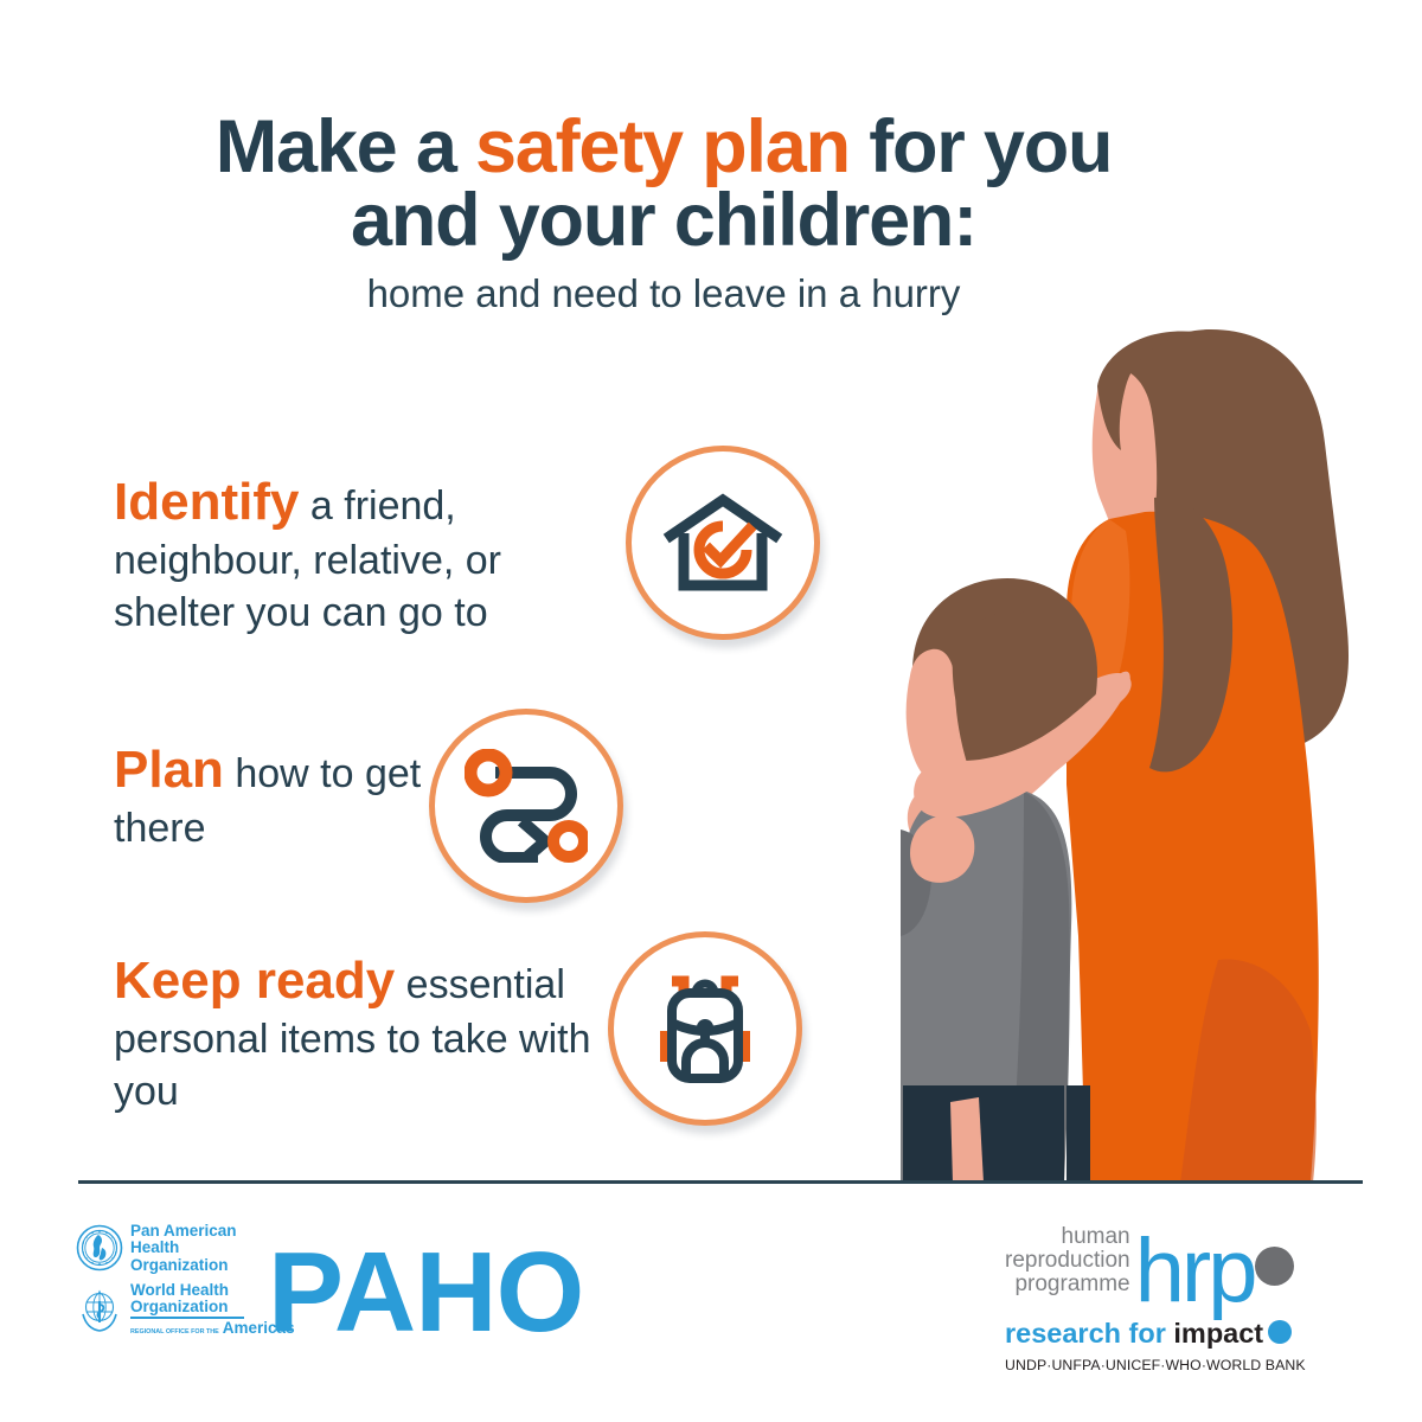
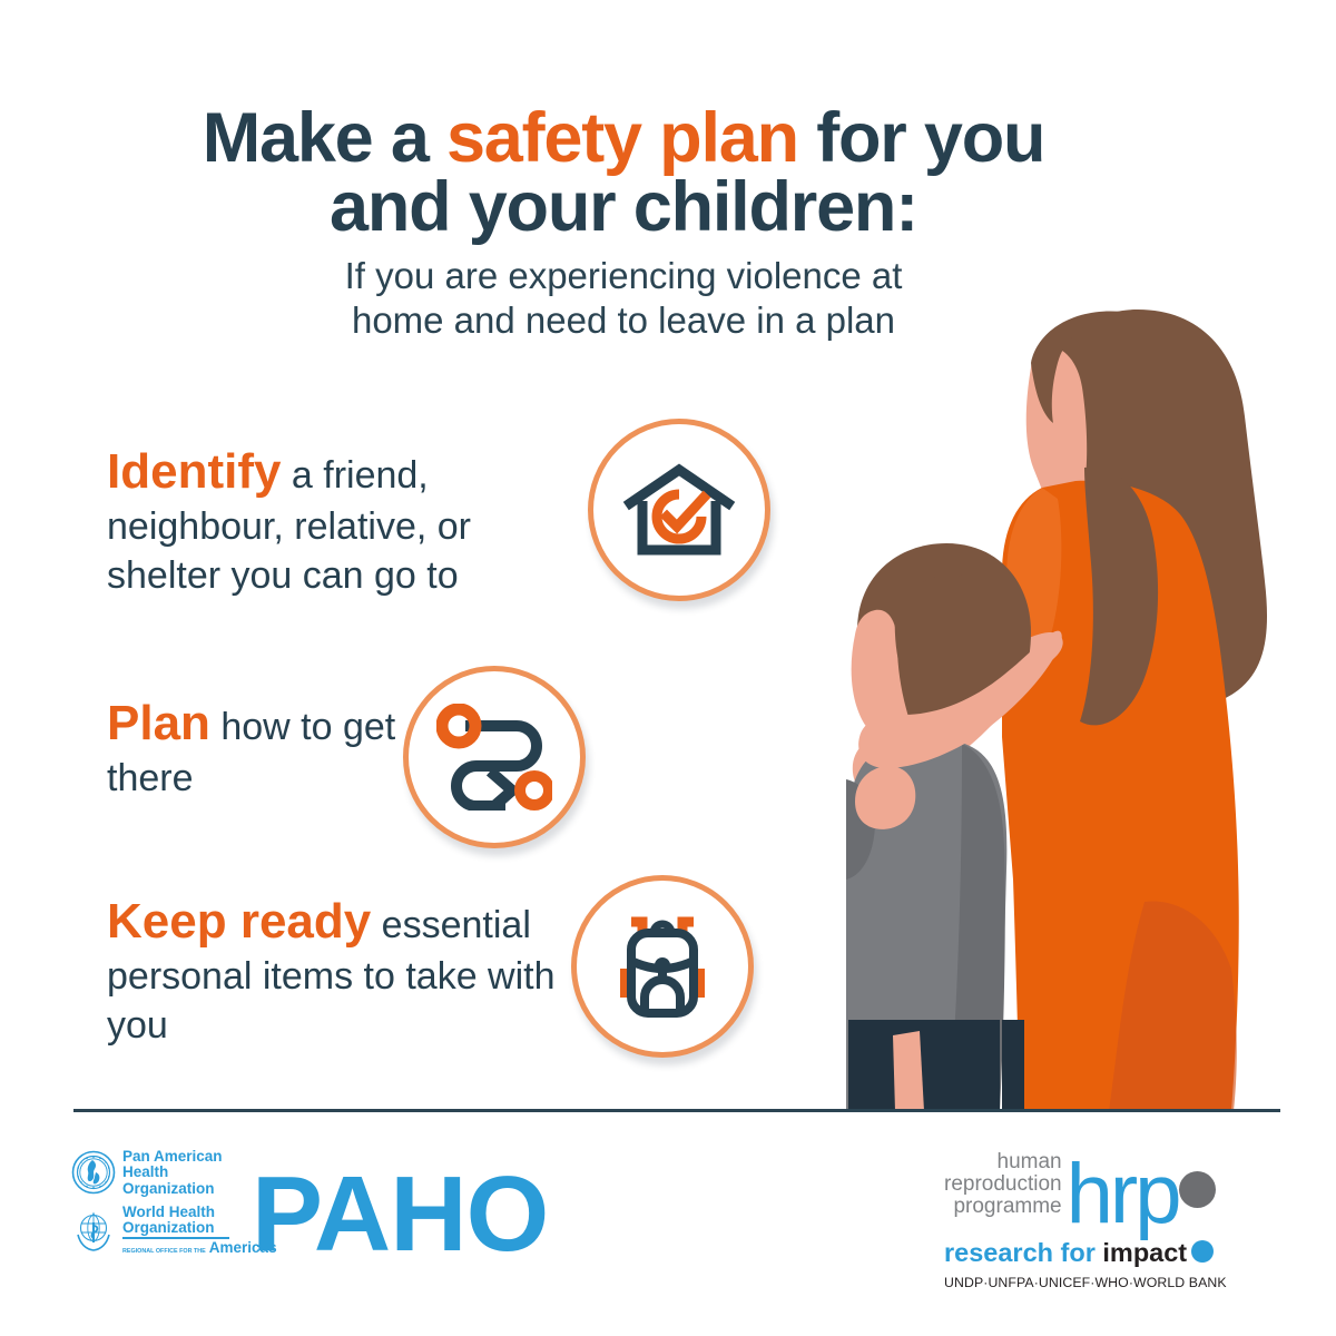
  Make a safety plan for you
  and your children:
+ If you are experiencing violence at
- home and need to leave in a hurry
+ home and need to leave in a plan
  Identify a friend, neighbour, relative, or shelter you can go to
  Plan how to get there
  Keep ready essential personal items to take with you
  Pan American
  Health
  Organization
  World Health
  Organization
  Americas
  PAHO
  human
  reproduction
  programme
  hrp
  research for impact
  UNDP·UNFPA·UNICEF·WHO·WORLD BANK
